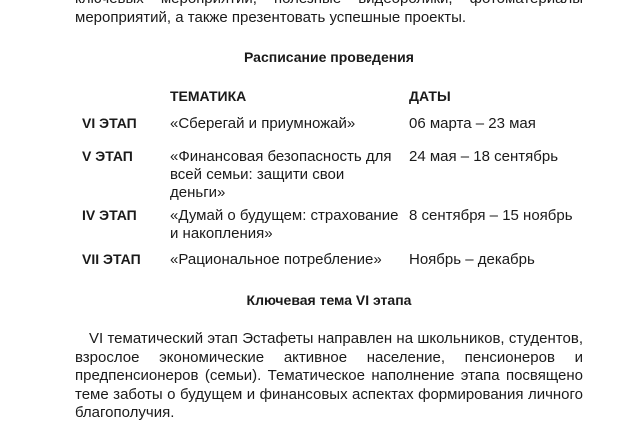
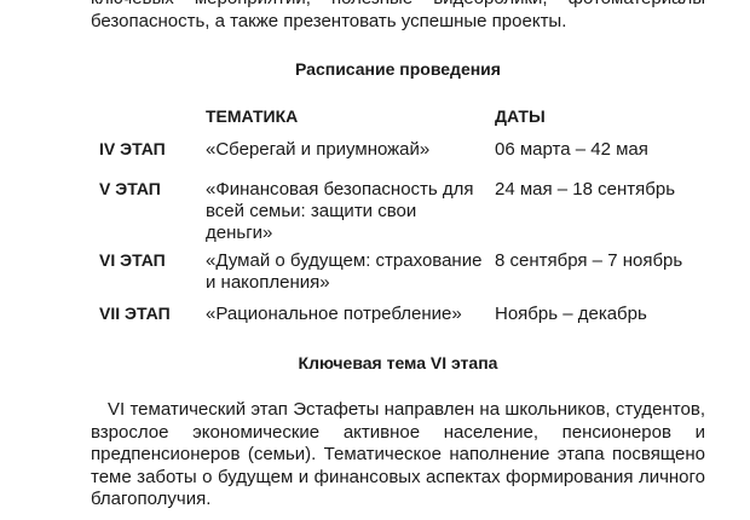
- мероприятий, а также презентовать успешные проекты.
+ безопасность, а также презентовать успешные проекты.
  Расписание проведения
  ТЕМАТИКА
  ДАТЫ
- VI ЭТАП
+ IV ЭТАП
  «Сберегай и приумножай»
- 06 марта – 23 мая
+ 06 марта – 42 мая
  V ЭТАП
  «Финансовая безопасность для всей семьи: защити свои деньги»
  24 мая – 18 сентябрь
- IV ЭТАП
+ VI ЭТАП
  «Думай о будущем: страхование и накопления»
- 8 сентября – 15 ноябрь
+ 8 сентября – 7 ноябрь
  VII ЭТАП
  «Рациональное потребление»
  Ноябрь – декабрь
  Ключевая тема VI этапа
  VI тематический этап Эстафеты направлен на школьников, студентов, взрослое экономические активное население, пенсионеров и предпенсионеров (семьи). Тематическое наполнение этапа посвящено теме заботы о будущем и финансовых аспектах формирования личного благополучия.
